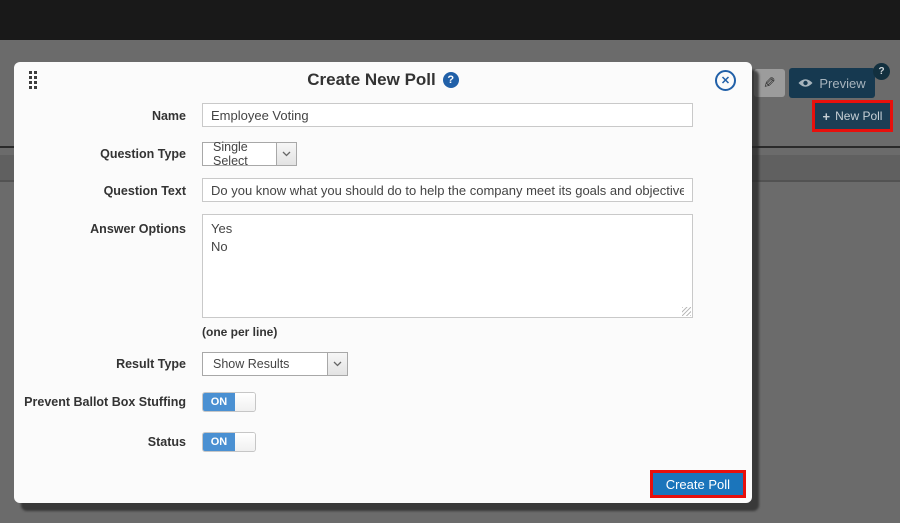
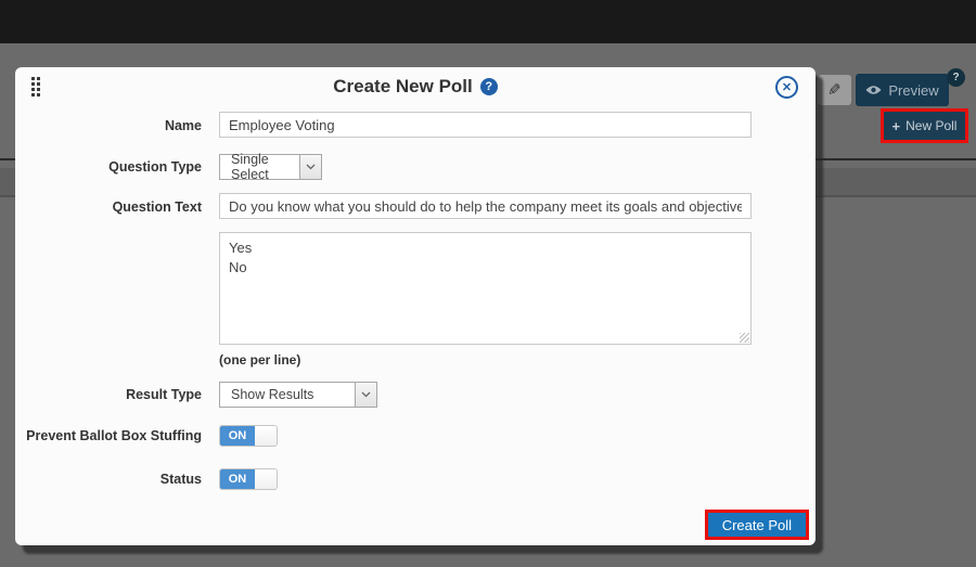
  Preview
  ?
  +
  New Poll
  Create New Poll
  ?
  ✕
  Name
  Employee Voting
  Question Type
  Single Select
  Question Text
  Do you know what you should do to help the company meet its goals and objective
- Answer Options
  Yes
  No
  (one per line)
  Result Type
  Show Results
  Prevent Ballot Box Stuffing
  ON
  Status
  ON
  Create Poll
